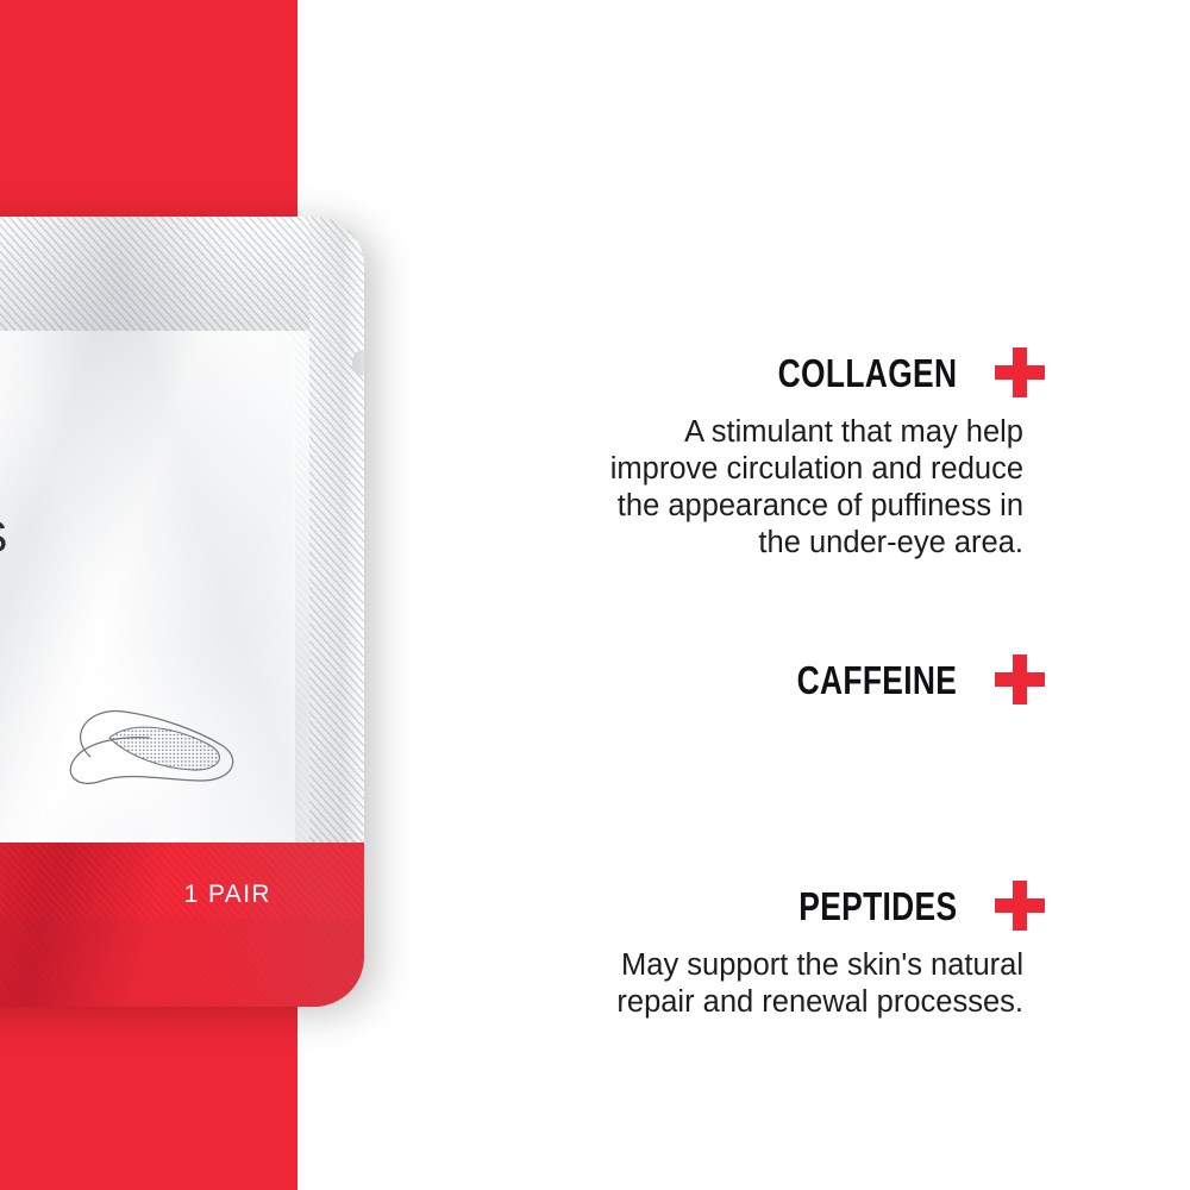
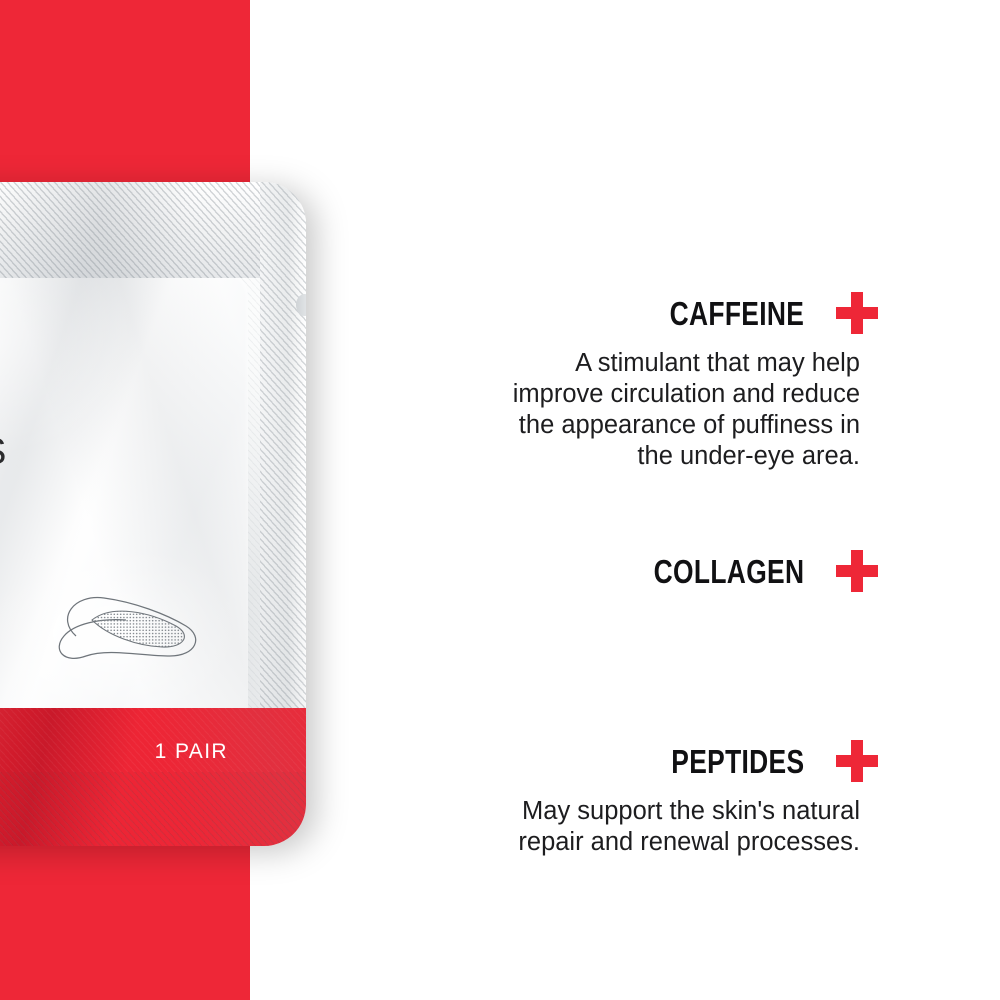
  1 PAIR
- COLLAGEN
+ CAFFEINE
  A stimulant that may help improve circulation and reduce the appearance of puffiness in the under-eye area.
- CAFFEINE
+ COLLAGEN
  PEPTIDES
  May support the skin's natural repair and renewal processes.
